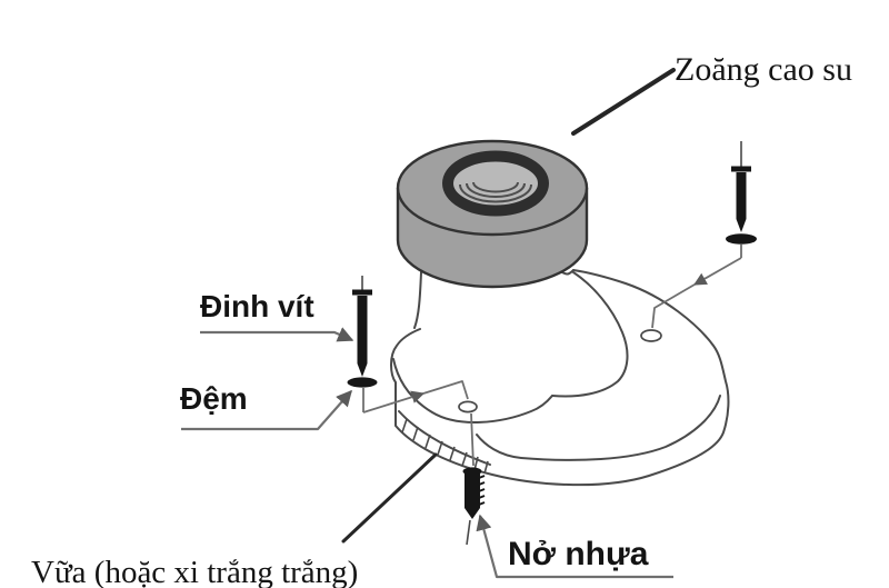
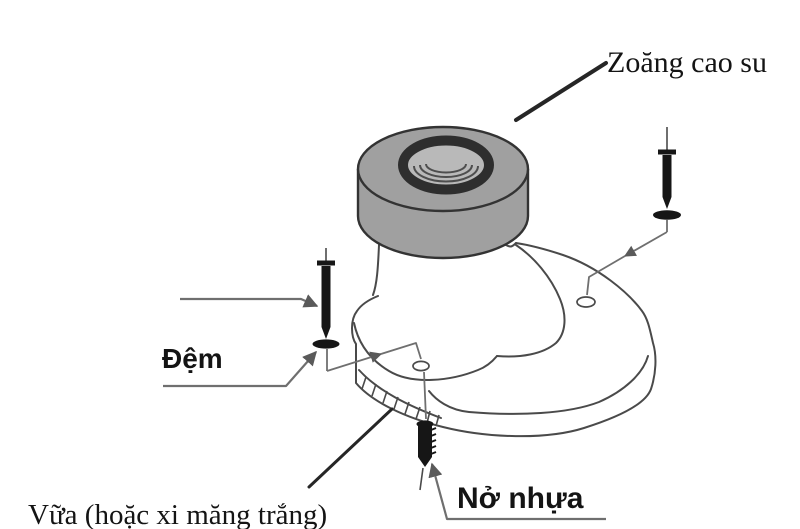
  Zoăng cao su
- Đinh vít
  Đệm
- Vữa (hoặc xi trắng trắng)
+ Vữa (hoặc xi măng trắng)
  Nở nhựa
